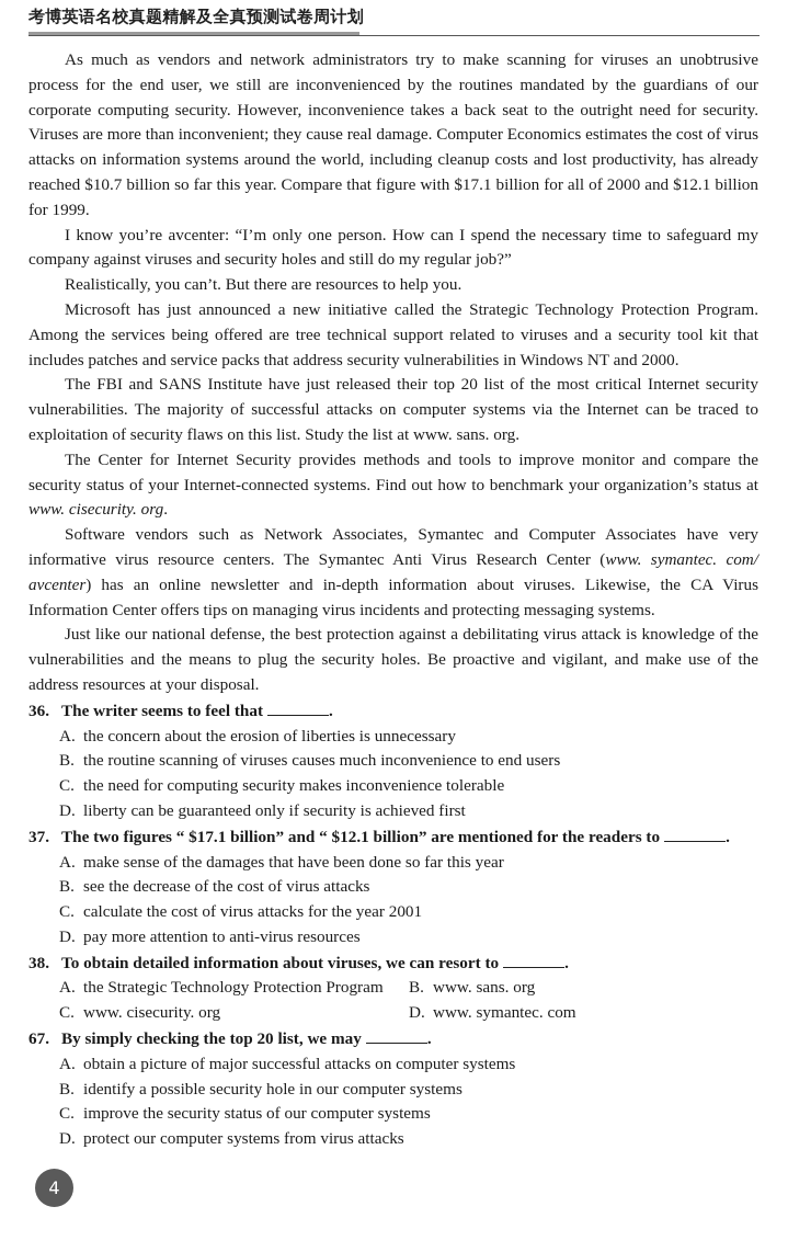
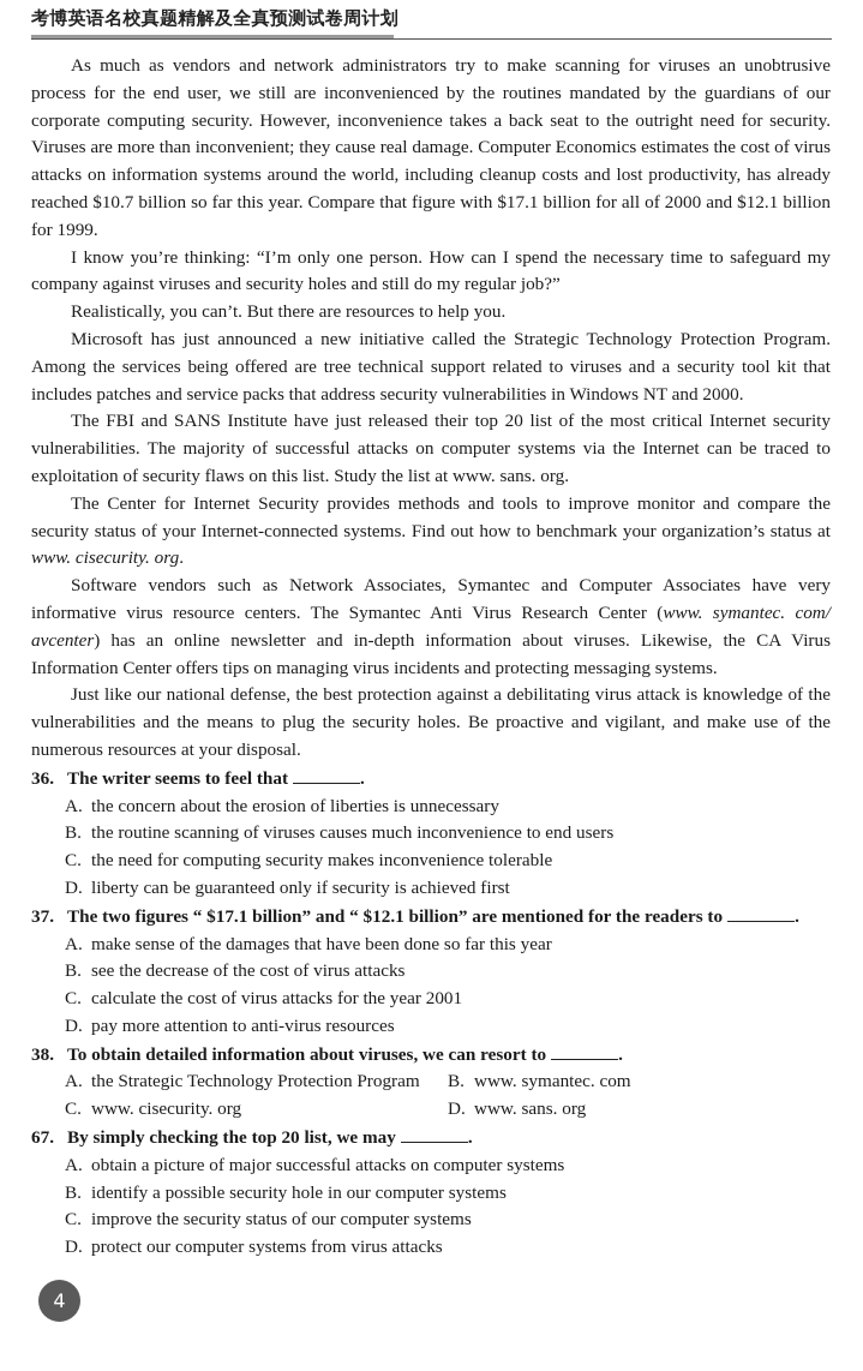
  考博英语名校真题精解及全真预测试卷周计划
  As much as vendors and network administrators try to make scanning for viruses an unobtrusive process for the end user, we still are inconvenienced by the routines mandated by the guardians of our corporate computing security. However, inconvenience takes a back seat to the outright need for security. Viruses are more than inconvenient; they cause real damage. Computer Economics estimates the cost of virus attacks on information systems around the world, including cleanup costs and lost productivity, has already reached $10.7 billion so far this year. Compare that figure with $17.1 billion for all of 2000 and $12.1 billion for 1999.
- I know you’re avcenter: “I’m only one person. How can I spend the necessary time to safeguard my company against viruses and security holes and still do my regular job?”
+ I know you’re thinking: “I’m only one person. How can I spend the necessary time to safeguard my company against viruses and security holes and still do my regular job?”
  Realistically, you can’t. But there are resources to help you.
  Microsoft has just announced a new initiative called the Strategic Technology Protection Program. Among the services being offered are tree technical support related to viruses and a security tool kit that includes patches and service packs that address security vulnerabilities in Windows NT and 2000.
  The FBI and SANS Institute have just released their top 20 list of the most critical Internet security vulnerabilities. The majority of successful attacks on computer systems via the Internet can be traced to exploitation of security flaws on this list. Study the list at www. sans. org.
  The Center for Internet Security provides methods and tools to improve monitor and compare the security status of your Internet-connected systems. Find out how to benchmark your organization’s status at www. cisecurity. org.
  Software vendors such as Network Associates, Symantec and Computer Associates have very informative virus resource centers. The Symantec Anti Virus Research Center (www. symantec. com/ avcenter) has an online newsletter and in-depth information about viruses. Likewise, the CA Virus Information Center offers tips on managing virus incidents and protecting messaging systems.
- Just like our national defense, the best protection against a debilitating virus attack is knowledge of the vulnerabilities and the means to plug the security holes. Be proactive and vigilant, and make use of the address resources at your disposal.
+ Just like our national defense, the best protection against a debilitating virus attack is knowledge of the vulnerabilities and the means to plug the security holes. Be proactive and vigilant, and make use of the numerous resources at your disposal.
  36. The writer seems to feel that .
  A. the concern about the erosion of liberties is unnecessary
  B. the routine scanning of viruses causes much inconvenience to end users
  C. the need for computing security makes inconvenience tolerable
  D. liberty can be guaranteed only if security is achieved first
  37. The two figures “ $17.1 billion” and “ $12.1 billion” are mentioned for the readers to .
  A. make sense of the damages that have been done so far this year
  B. see the decrease of the cost of virus attacks
  C. calculate the cost of virus attacks for the year 2001
  D. pay more attention to anti-virus resources
  38. To obtain detailed information about viruses, we can resort to .
  A. the Strategic Technology Protection Program
- B. www. sans. org
+ B. www. symantec. com
  C. www. cisecurity. org
- D. www. symantec. com
+ D. www. sans. org
  67. By simply checking the top 20 list, we may .
  A. obtain a picture of major successful attacks on computer systems
  B. identify a possible security hole in our computer systems
  C. improve the security status of our computer systems
  D. protect our computer systems from virus attacks
  4
